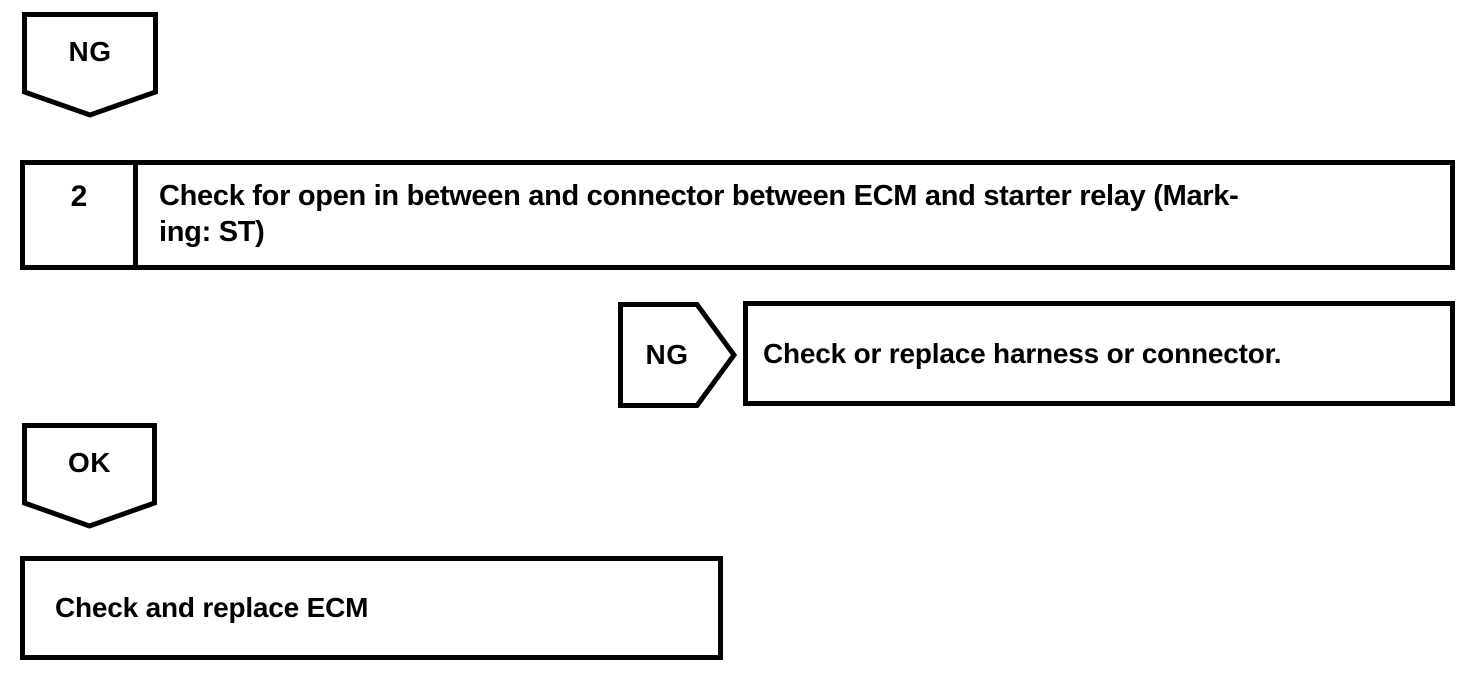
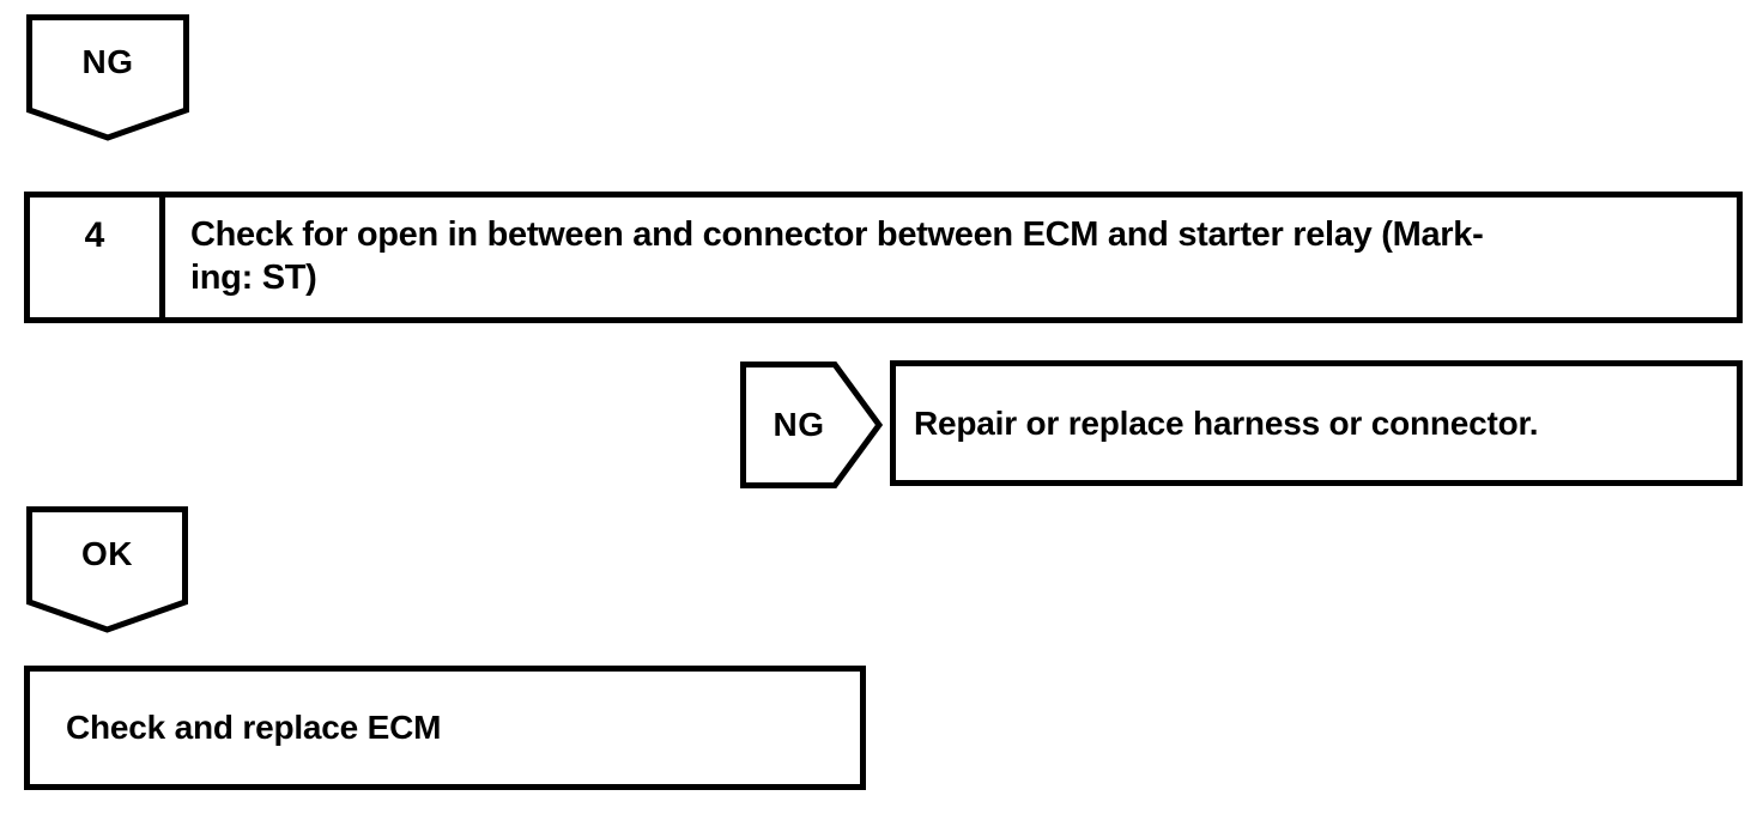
  NG
- 2
+ 4
  Check for open in between and connector between ECM and starter relay (Mark-
  ing: ST)
  NG
- Check or replace harness or connector.
+ Repair or replace harness or connector.
  OK
  Check and replace ECM
